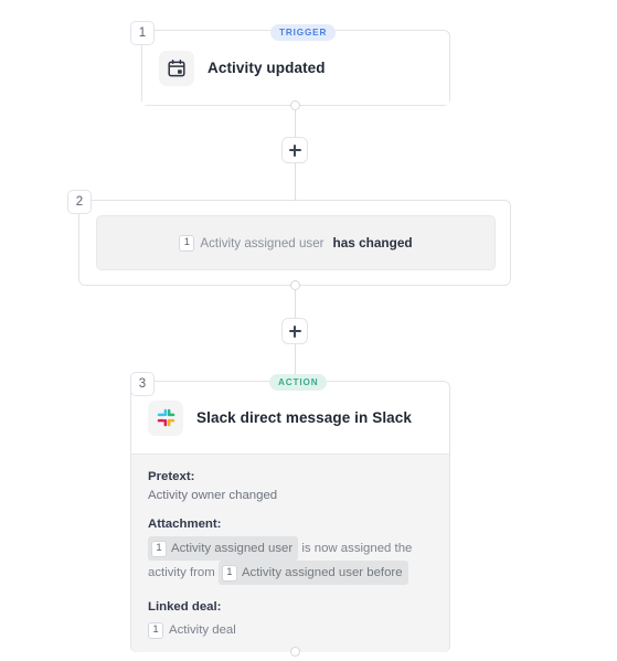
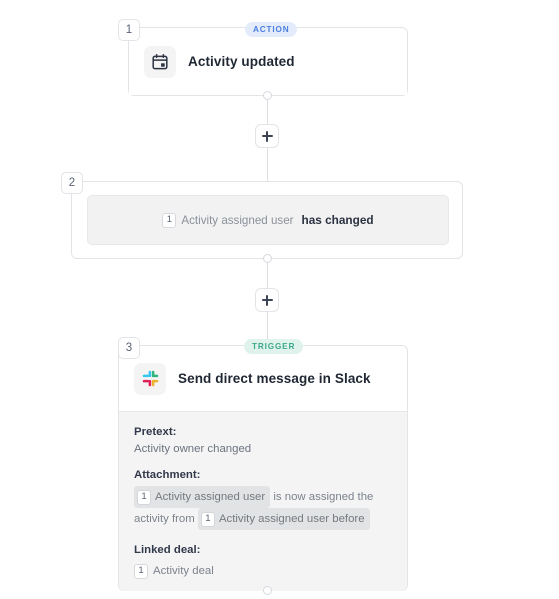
  Activity updated
  1
- TRIGGER
+ ACTION
  1
  Activity assigned user
  has changed
  2
- Slack direct message in Slack
+ Send direct message in Slack
  Pretext:
  Activity owner changed
  Attachment:
  1
  Activity assigned user
  is now assigned the activity from
  1
  Activity assigned user before
  Linked deal:
  1
  Activity deal
  3
- ACTION
+ TRIGGER
